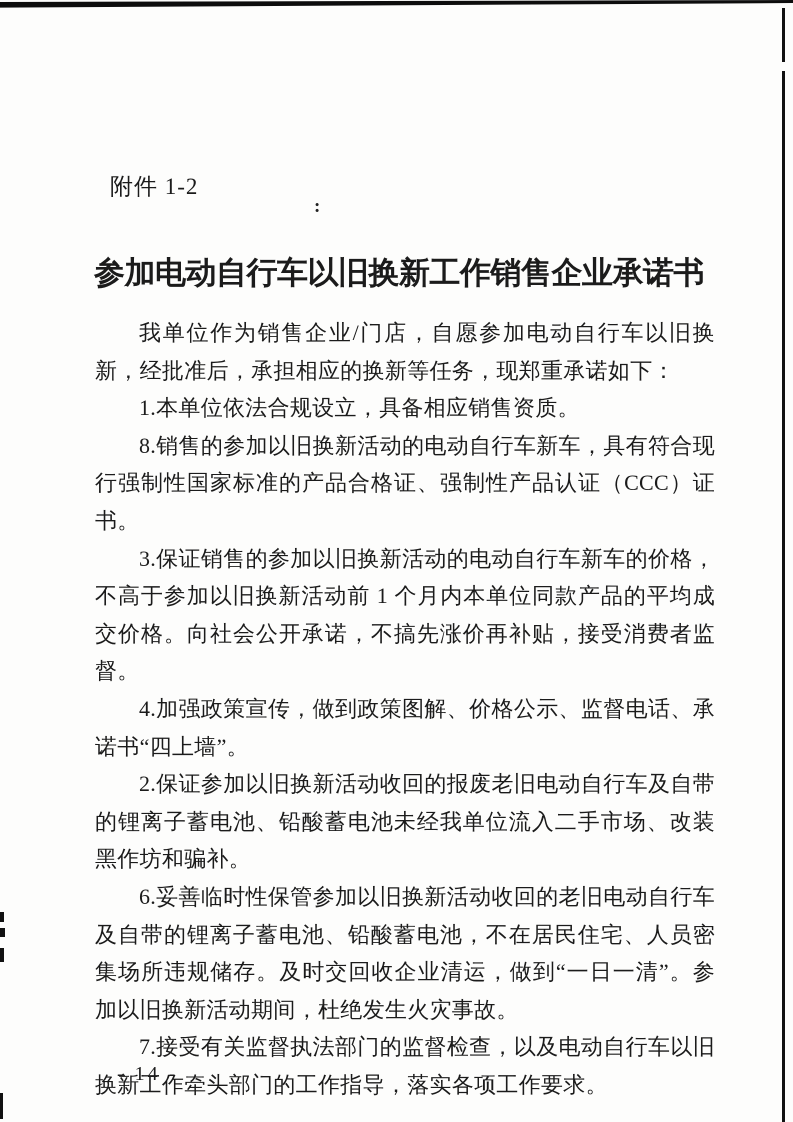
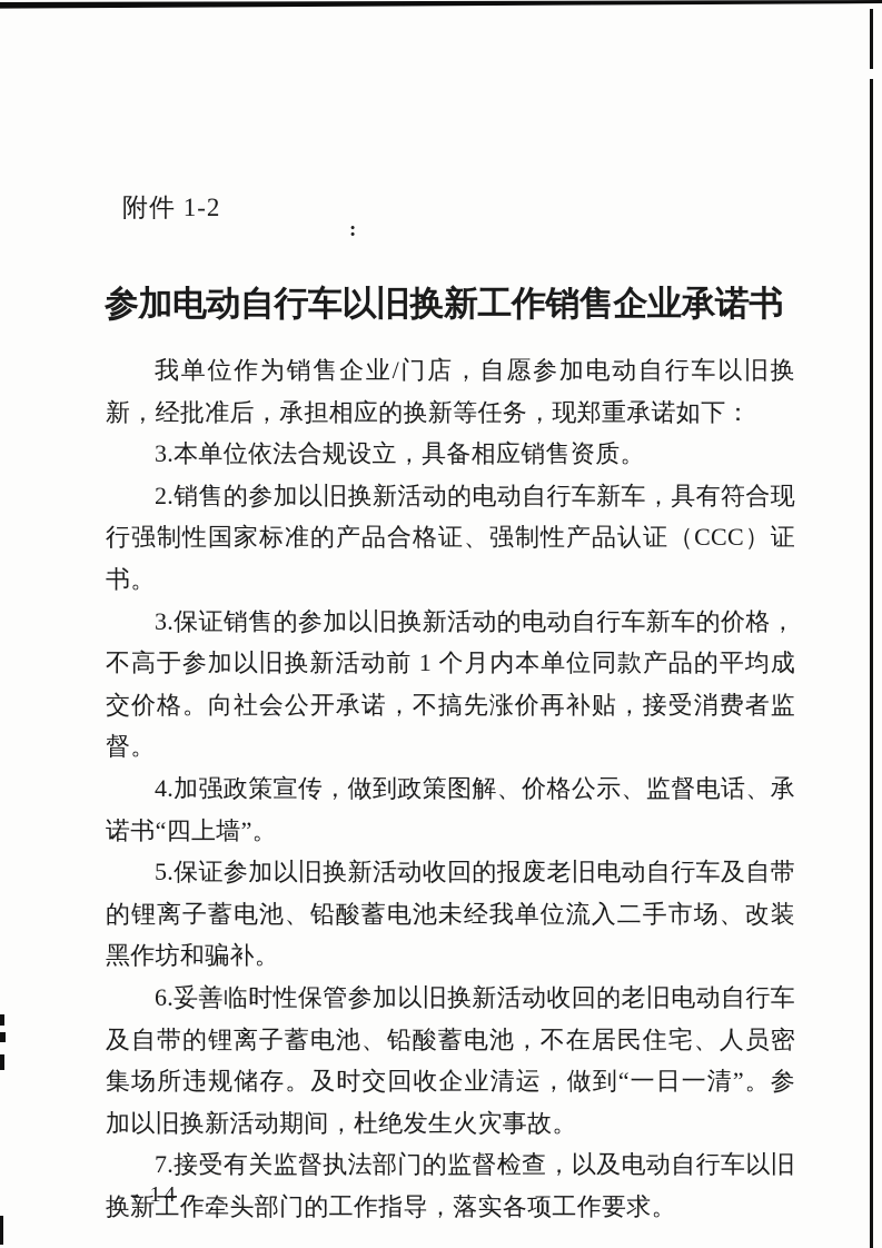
  附件 1-2
  :
  参加电动自行车以旧换新工作销售企业承诺书
  我单位作为销售企业/门店，自愿参加电动自行车以旧换新，经批准后，承担相应的换新等任务，现郑重承诺如下：
- 1.本单位依法合规设立，具备相应销售资质。
+ 3.本单位依法合规设立，具备相应销售资质。
- 8.销售的参加以旧换新活动的电动自行车新车，具有符合现行强制性国家标准的产品合格证、强制性产品认证（CCC）证书。
+ 2.销售的参加以旧换新活动的电动自行车新车，具有符合现行强制性国家标准的产品合格证、强制性产品认证（CCC）证书。
  3.保证销售的参加以旧换新活动的电动自行车新车的价格，不高于参加以旧换新活动前 1 个月内本单位同款产品的平均成交价格。向社会公开承诺，不搞先涨价再补贴，接受消费者监督。
  4.加强政策宣传，做到政策图解、价格公示、监督电话、承诺书“四上墙”。
- 2.保证参加以旧换新活动收回的报废老旧电动自行车及自带的锂离子蓄电池、铅酸蓄电池未经我单位流入二手市场、改装黑作坊和骗补。
+ 5.保证参加以旧换新活动收回的报废老旧电动自行车及自带的锂离子蓄电池、铅酸蓄电池未经我单位流入二手市场、改装黑作坊和骗补。
  6.妥善临时性保管参加以旧换新活动收回的老旧电动自行车及自带的锂离子蓄电池、铅酸蓄电池，不在居民住宅、人员密集场所违规储存。及时交回收企业清运，做到“一日一清”。参加以旧换新活动期间，杜绝发生火灾事故。
  7.接受有关监督执法部门的监督检查，以及电动自行车以旧换新工作牵头部门的工作指导，落实各项工作要求。
  - 14 -
